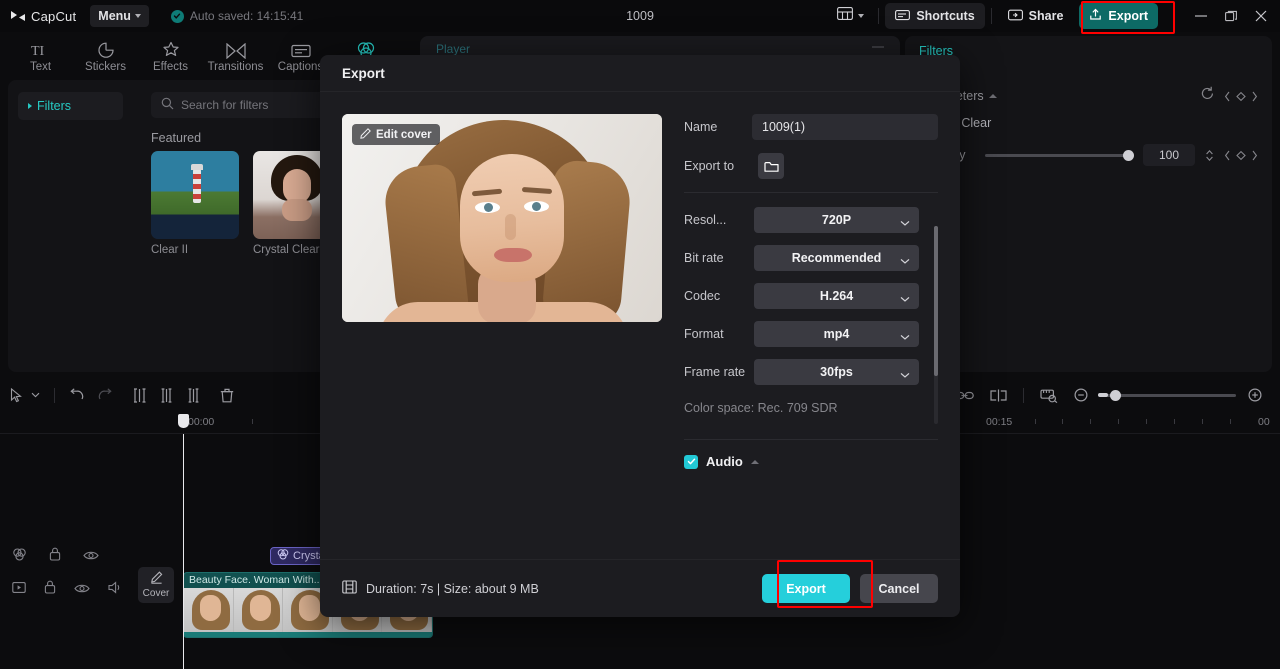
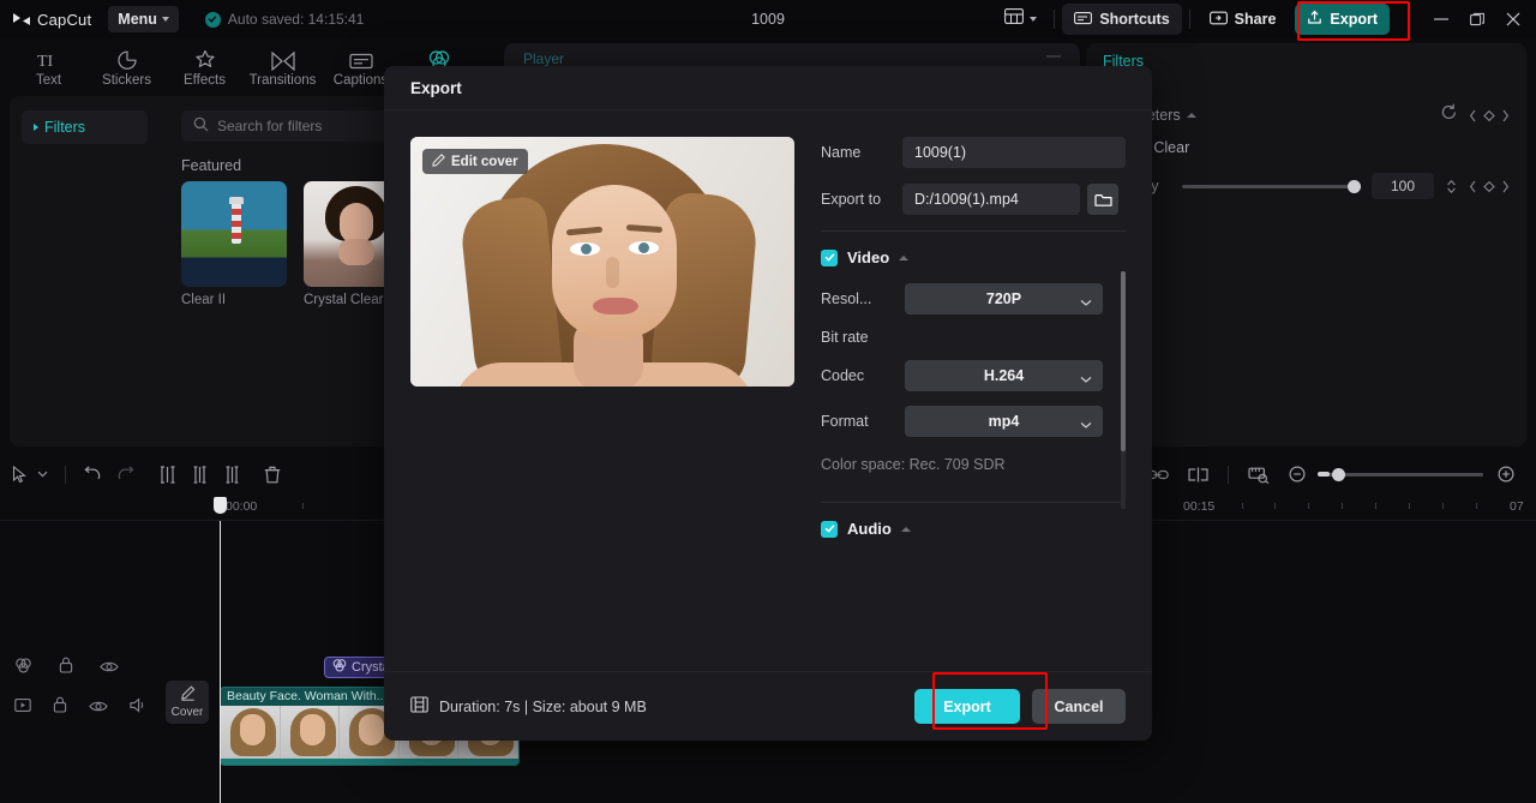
  CapCut
  Menu
  Auto saved: 14:15:41
  1009
  Shortcuts
  Share
  Export
  TI
  Text
  Stickers
  Effects
  Transitions
  Caption
  Filters
  Search for filters
  Featured
  Clear II
  Crystal Clear
  Player
  Filters
  100
  00:00
  00:15
- 00
+ 07
  Cover
  Beauty Face. Woman With..
  Export
  Edit cover
  Name
  1009(1)
  Export to
+ D:/1009(1).mp4
+ Video
  Resol...
  720P
  Bit rate
- Recommended
  Codec
  H.264
  Format
  mp4
- Frame rate
- 30fps
  Color space: Rec. 709 SDR
  Audio
  Duration: 7s | Size: about 9 MB
  Export
  Cancel
